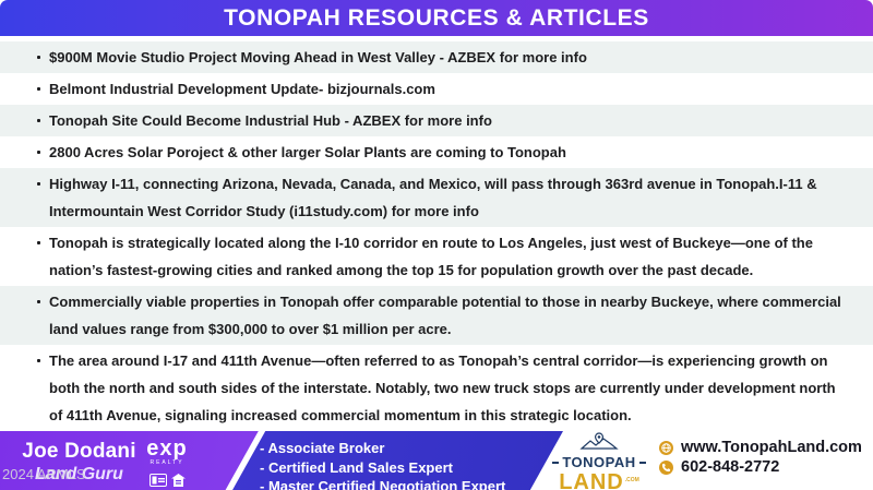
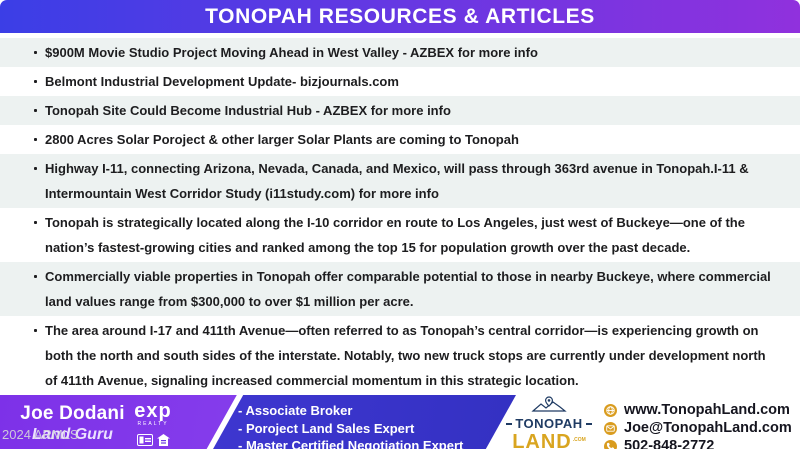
  TONOPAH RESOURCES & ARTICLES
  $900M Movie Studio Project Moving Ahead in West Valley - AZBEX for more info
  Belmont Industrial Development Update- bizjournals.com
  Tonopah Site Could Become Industrial Hub - AZBEX for more info
  2800 Acres Solar Poroject & other larger Solar Plants are coming to Tonopah
  Highway I-11, connecting Arizona, Nevada, Canada, and Mexico, will pass through 363rd avenue in Tonopah.I-11 & Intermountain West Corridor Study (i11study.com) for more info
  Tonopah is strategically located along the I-10 corridor en route to Los Angeles, just west of Buckeye—one of the nation’s fastest-growing cities and ranked among the top 15 for population growth over the past decade.
  Commercially viable properties in Tonopah offer comparable potential to those in nearby Buckeye, where commercial land values range from $300,000 to over $1 million per acre.
  The area around I-17 and 411th Avenue—often referred to as Tonopah’s central corridor—is experiencing growth on both the north and south sides of the interstate. Notably, two new truck stops are currently under development north of 411th Avenue, signaling increased commercial momentum in this strategic location.
  Joe Dodani
  Land Guru
  2024 ARMLS
  exp
  - Associate Broker
- - Certified Land Sales Expert
+ - Poroject Land Sales Expert
  - Master Certified Negotiation Expert
  TONOPAH
  LAND
  www.TonopahLand.com
+ Joe@TonopahLand.com
- 602-848-2772
+ 502-848-2772
